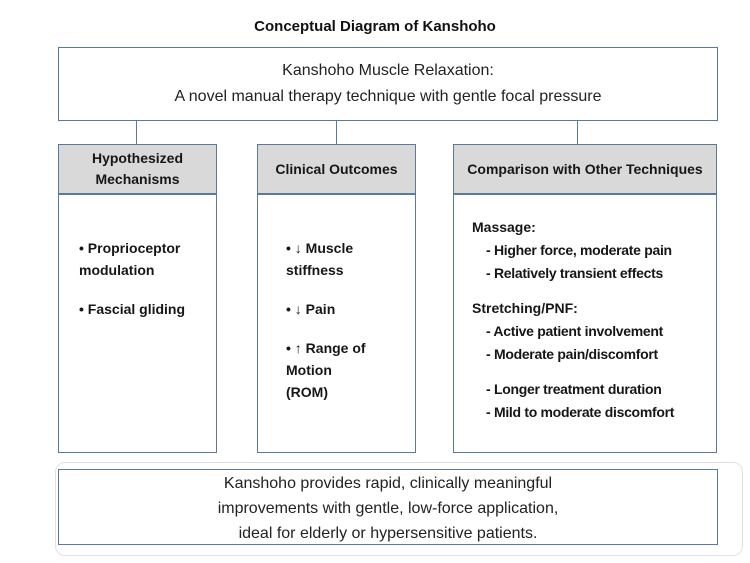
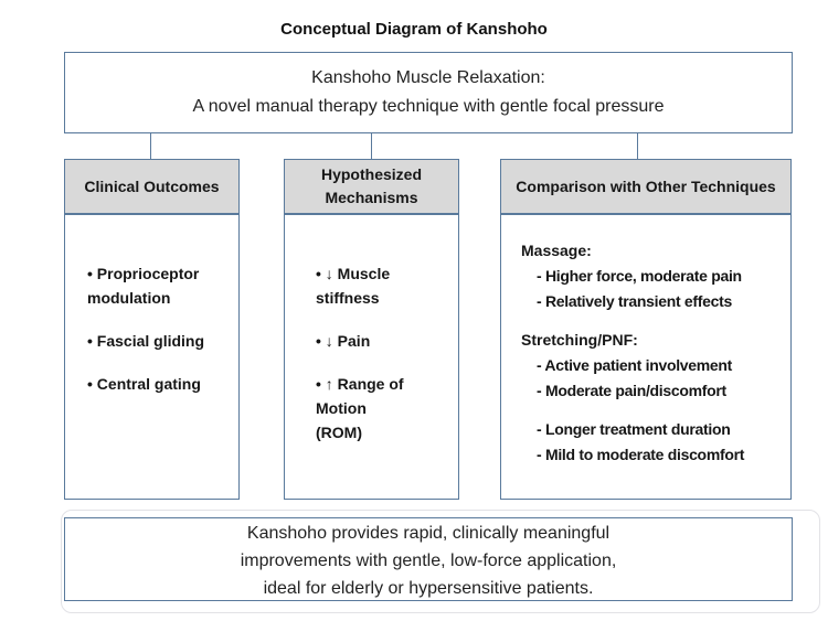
  Conceptual Diagram of Kanshoho
  Kanshoho Muscle Relaxation:
  A novel manual therapy technique with gentle focal pressure
- Hypothesized Mechanisms
+ Clinical Outcomes
  • Proprioceptor
  modulation
  • Fascial gliding
+ • Central gating
- Clinical Outcomes
+ Hypothesized Mechanisms
  • ↓ Muscle
  stiffness
  • ↓ Pain
  • ↑ Range of
  Motion
  (ROM)
  Comparison with Other Techniques
  Massage:
  - Higher force, moderate pain
  - Relatively transient effects
  Stretching/PNF:
  - Active patient involvement
  - Moderate pain/discomfort
  - Longer treatment duration
  - Mild to moderate discomfort
  Kanshoho provides rapid, clinically meaningful
  improvements with gentle, low-force application,
  ideal for elderly or hypersensitive patients.
